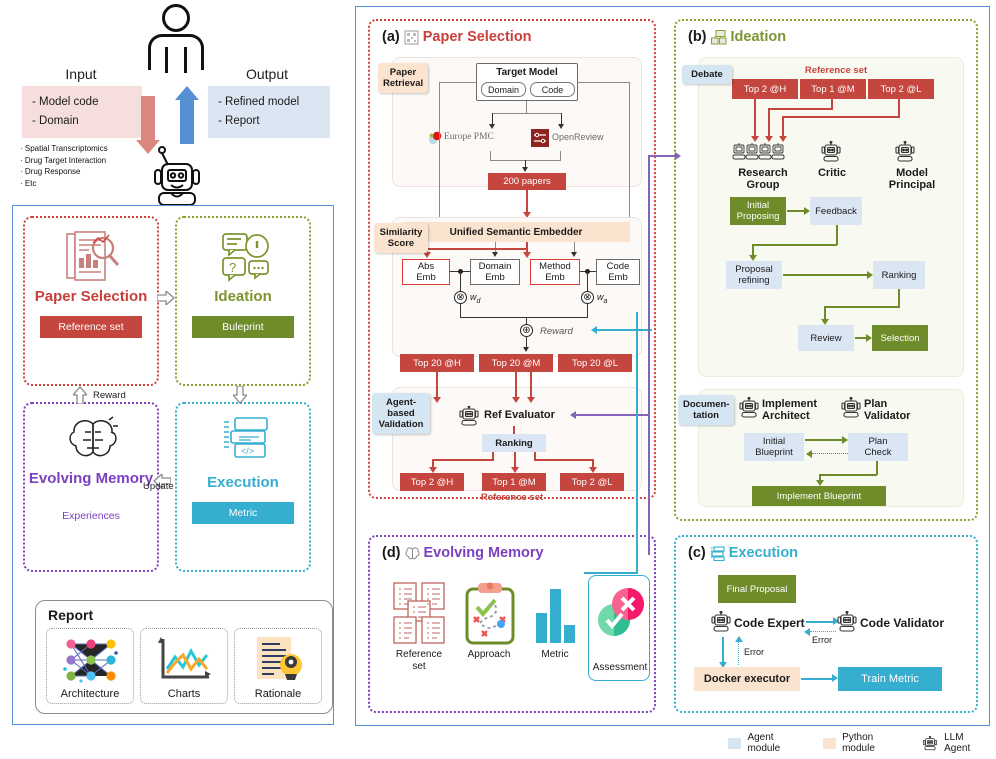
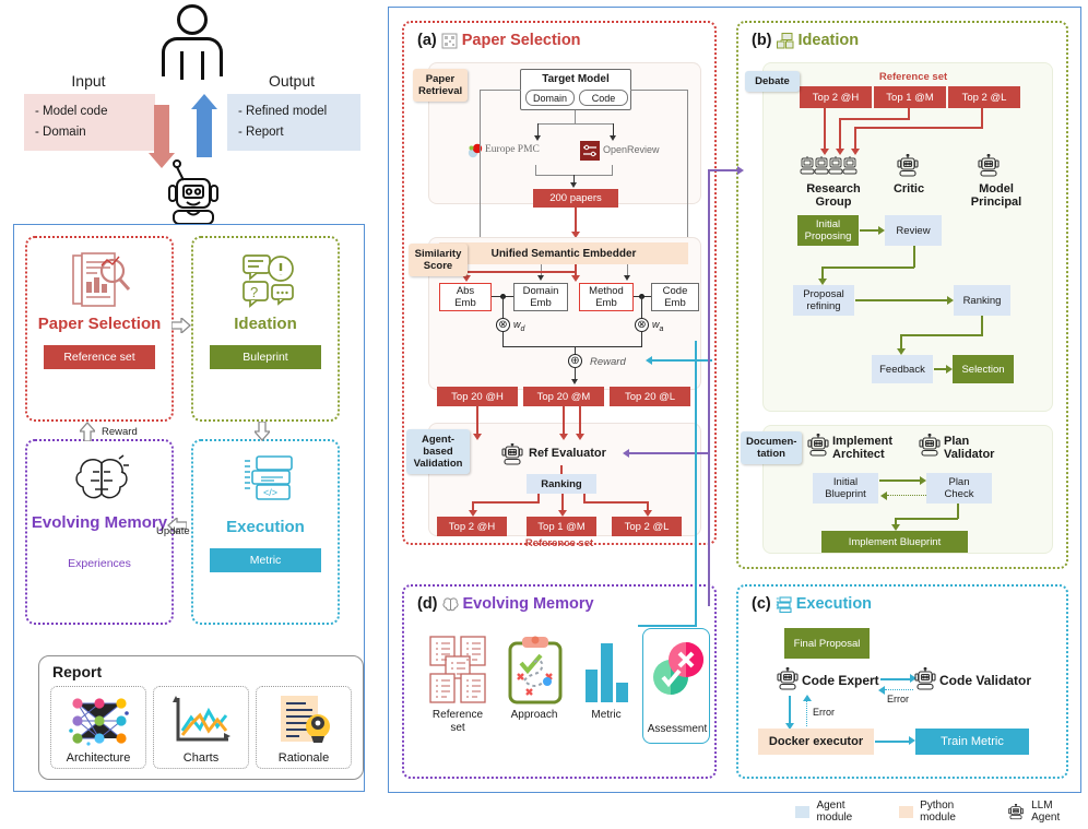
  Input
  Output
  - Model code
  - Domain
  - Refined model
  - Report
- · Spatial Transcriptomics
- · Drug Target Interaction
- · Drug Response
- · Etc
  Paper Selection
  Reference set
  ?
  Ideation
  Buleprint
  Evolving Memory
  Experiences
  </>
  Execution
  Metric
  Reward
  Update
  Report
  Architecture
  Charts
  Rationale
  (a)
  Paper Selection
  Paper
  Retrieval
  Target Model
  Domain
  Code
  Europe PMC
  OpenReview
  200 papers
  Similarity
  Score
  Unified Semantic Embedder
  Abs
  Emb
  Domain
  Emb
  Method
  Emb
  Code
  Emb
  ⊗
  ⊗
  ⊕
  Reward
  Top 20 @H
  Top 20 @M
  Top 20 @L
  Agent-
  based
  Validation
  Ref Evaluator
  Ranking
  Top 2 @H
  Top 1 @M
  Top 2 @L
  Reference set
  (b)
  Ideation
  Debate
  Reference set
  Top 2 @H
  Top 1 @M
  Top 2 @L
  Research
  Group
  Critic
  Model
  Principal
  Initial
  Proposing
- Feedback
+ Review
  Proposal
  refining
  Ranking
- Review
+ Feedback
  Selection
  Documen-
  tation
  Implement
  Architect
  Plan
  Validator
  Initial
  Blueprint
  Plan
  Check
  Implement Blueprint
  (d)
  Evolving Memory
  Reference
  set
  Approach
  Metric
  Assessment
  (c)
  Execution
  Final Proposal
  Code Expert
  Error
  Code Validator
  Error
  Docker executor
  Train Metric
  Agent module
  Python module
  LLM Agent
